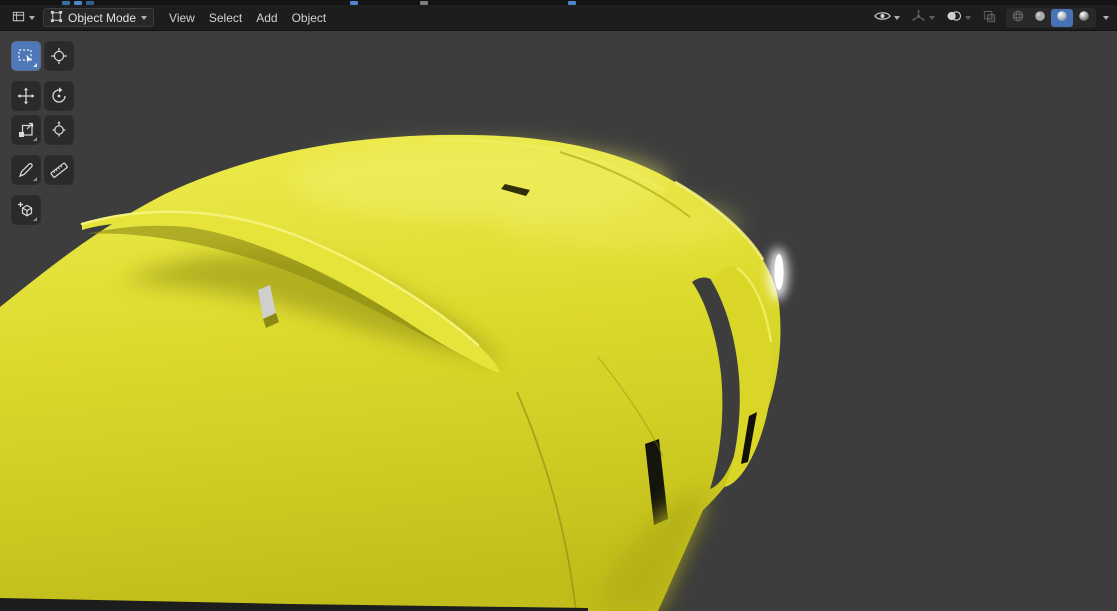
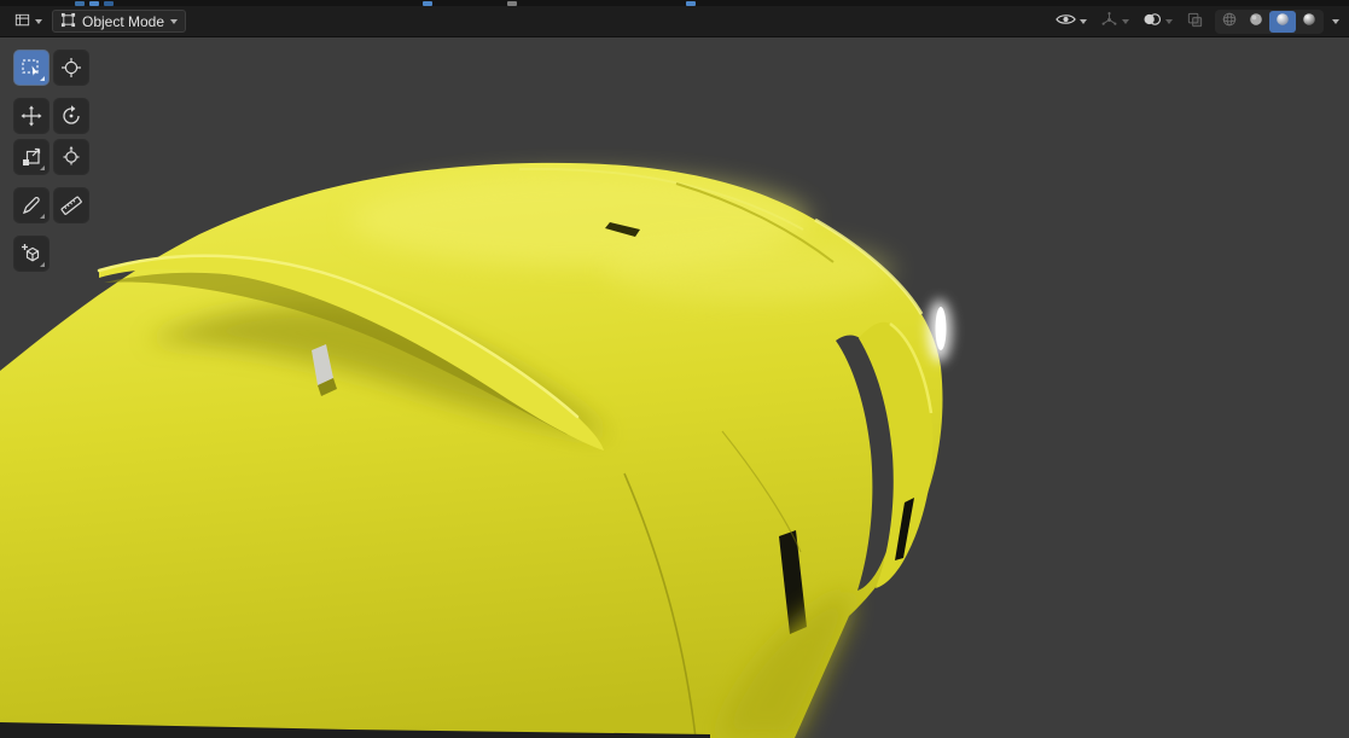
  Object Mode
- View
- Select
- Add
- Object
